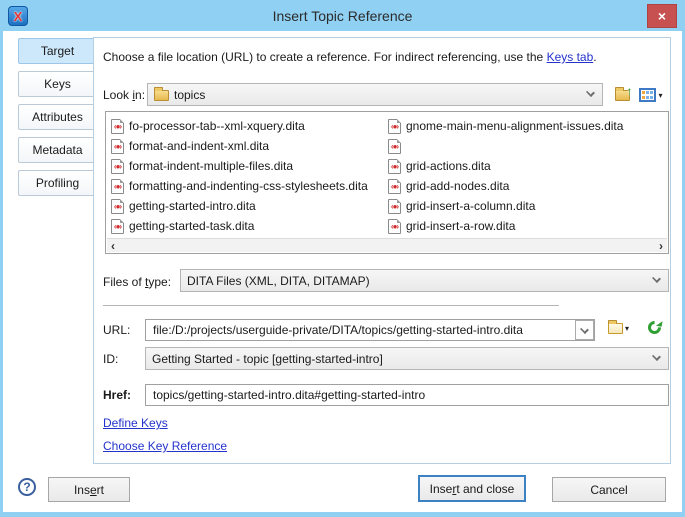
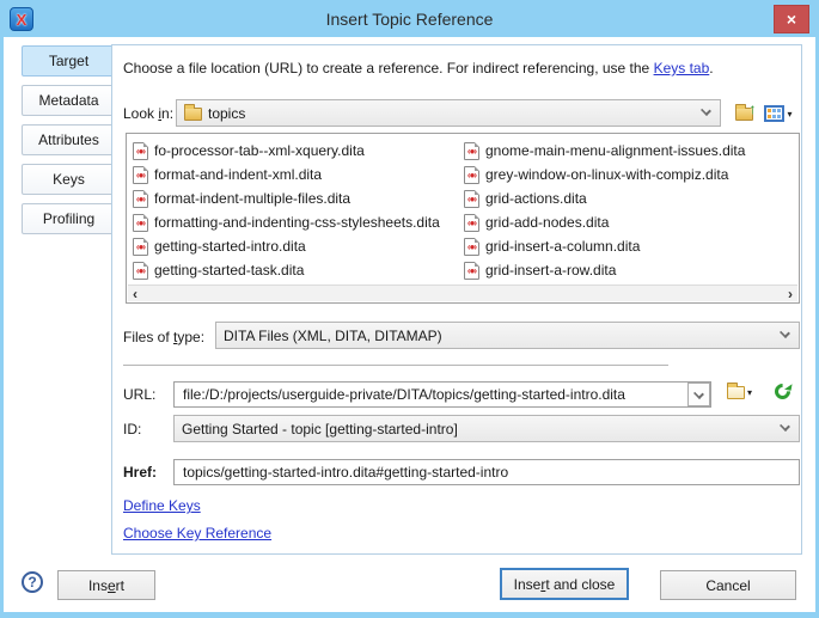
  X
  Insert Topic Reference
  ×
  Target
- Keys
+ Metadata
  Attributes
- Metadata
+ Keys
  Profiling
  Choose a file location (URL) to create a reference. For indirect referencing, use the Keys tab.
  Look in:
  topics
  ↑
  ▾
  ‹●›
  fo-processor-tab--xml-xquery.dita
  ‹●›
  format-and-indent-xml.dita
  ‹●›
  format-indent-multiple-files.dita
  ‹●›
  formatting-and-indenting-css-stylesheets.dita
  ‹●›
  getting-started-intro.dita
  ‹●›
  getting-started-task.dita
  ‹●›
  gnome-main-menu-alignment-issues.dita
  ‹●›
+ grey-window-on-linux-with-compiz.dita
  ‹●›
  grid-actions.dita
  ‹●›
  grid-add-nodes.dita
  ‹●›
  grid-insert-a-column.dita
  ‹●›
  grid-insert-a-row.dita
  ‹
  ›
  Files of type:
  DITA Files (XML, DITA, DITAMAP)
  URL:
  file:/D:/projects/userguide-private/DITA/topics/getting-started-intro.dita
  ▾
  ID:
  Getting Started - topic [getting-started-intro]
  Href:
  topics/getting-started-intro.dita#getting-started-intro
  Define Keys
  Choose Key Reference
  ?
  Ins
  e
  rt
  Inse
  r
  t and close
  Cancel
